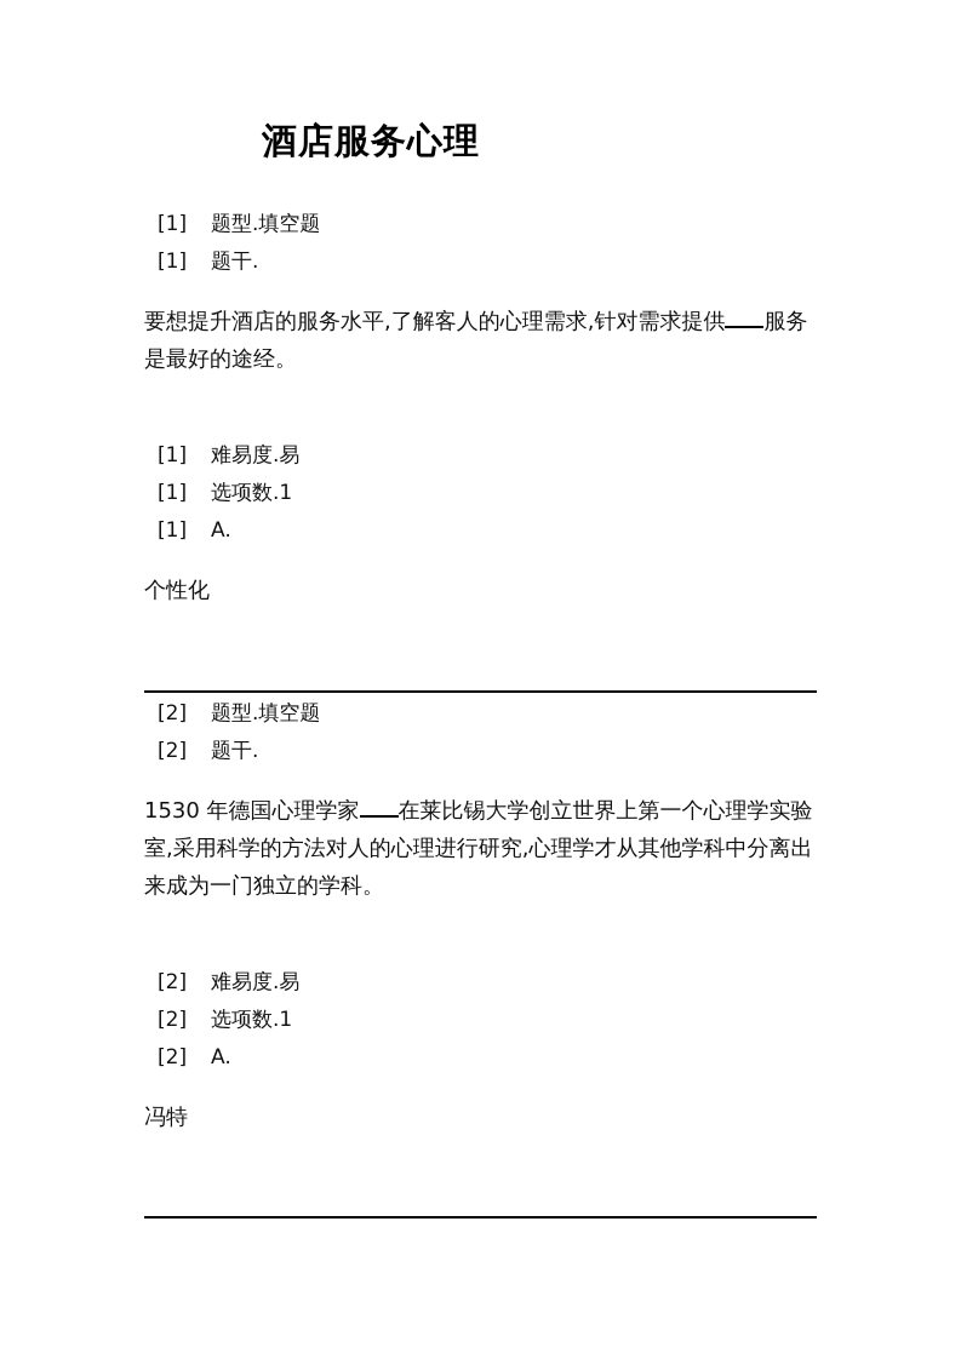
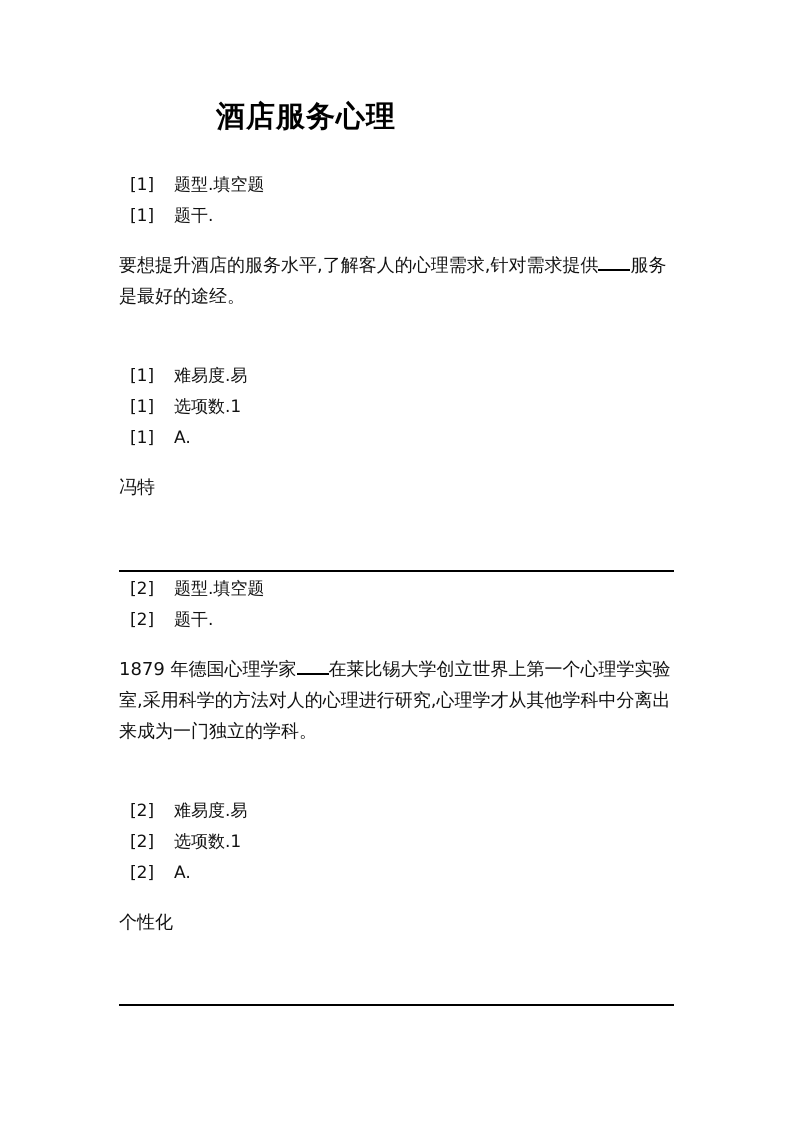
  酒店服务心理
  [1] 题型.填空题
  [1] 题干.
  要想提升酒店的服务水平,了解客人的心理需求,针对需求提供 服务是最好的途经。
  [1] 难易度.易
  [1] 选项数.1
  [1] A.
- 个性化
+ 冯特
  [2] 题型.填空题
  [2] 题干.
- 1530 年德国心理学家 在莱比锡大学创立世界上第一个心理学实验室,采用科学的方法对人的心理进行研究,心理学才从其他学科中分离出来成为一门独立的学科。
+ 1879 年德国心理学家 在莱比锡大学创立世界上第一个心理学实验室,采用科学的方法对人的心理进行研究,心理学才从其他学科中分离出来成为一门独立的学科。
  [2] 难易度.易
  [2] 选项数.1
  [2] A.
- 冯特
+ 个性化
